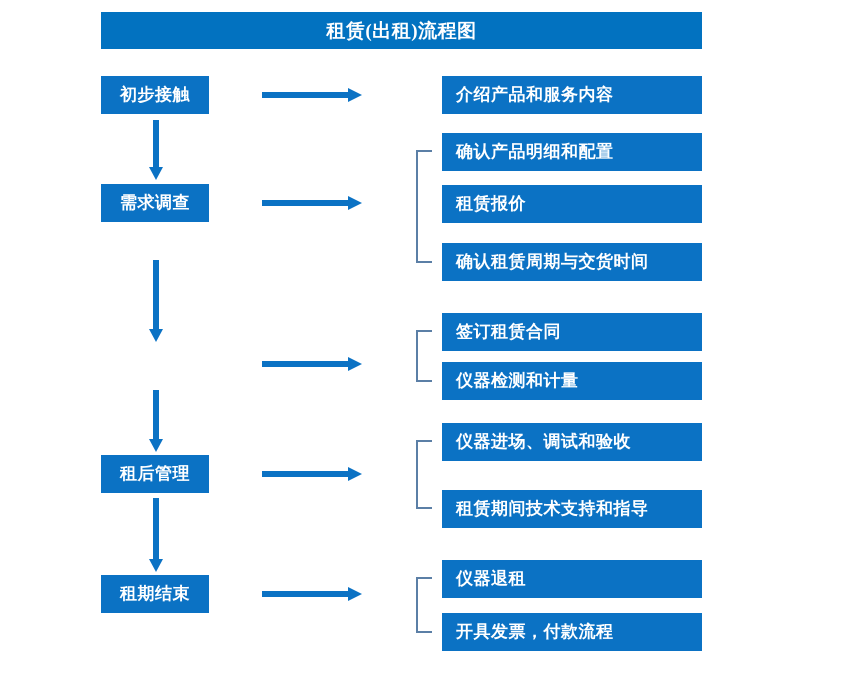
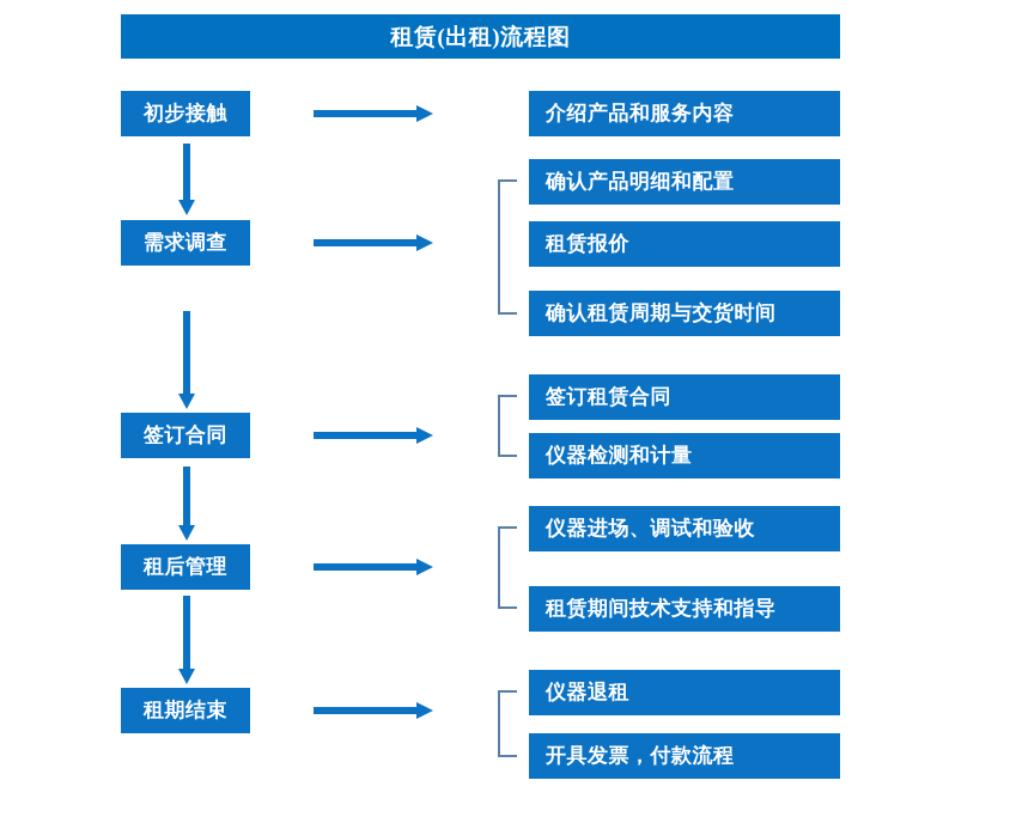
  租赁(出租)流程图
  初步接触
  需求调查
+ 签订合同
  租后管理
  租期结束
  介绍产品和服务内容
  确认产品明细和配置
  租赁报价
  确认租赁周期与交货时间
  签订租赁合同
  仪器检测和计量
  仪器进场、调试和验收
  租赁期间技术支持和指导
  仪器退租
  开具发票，付款流程
